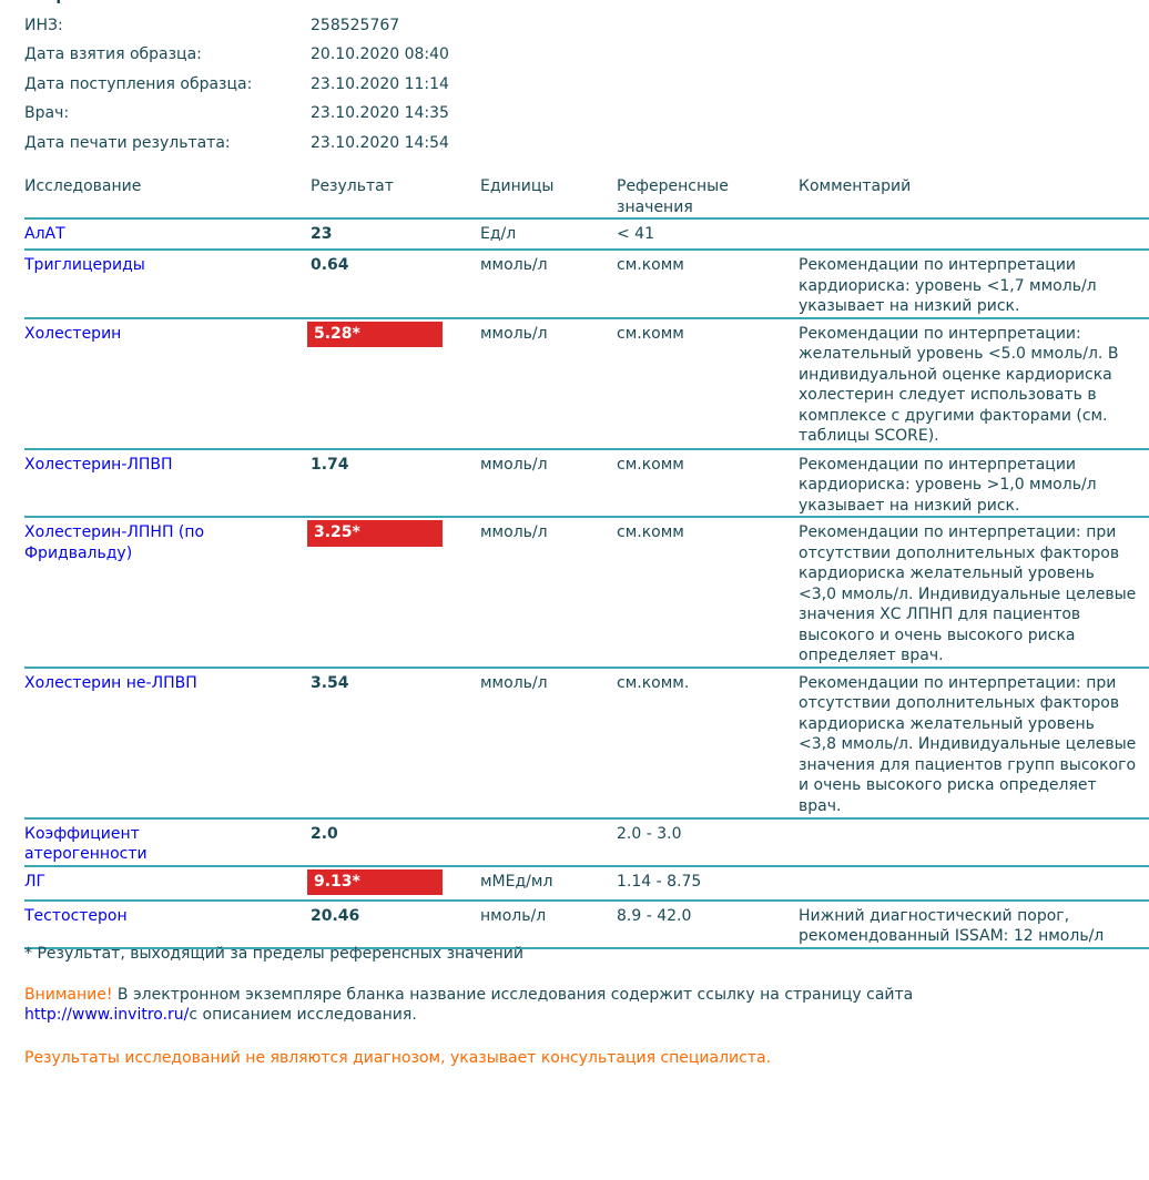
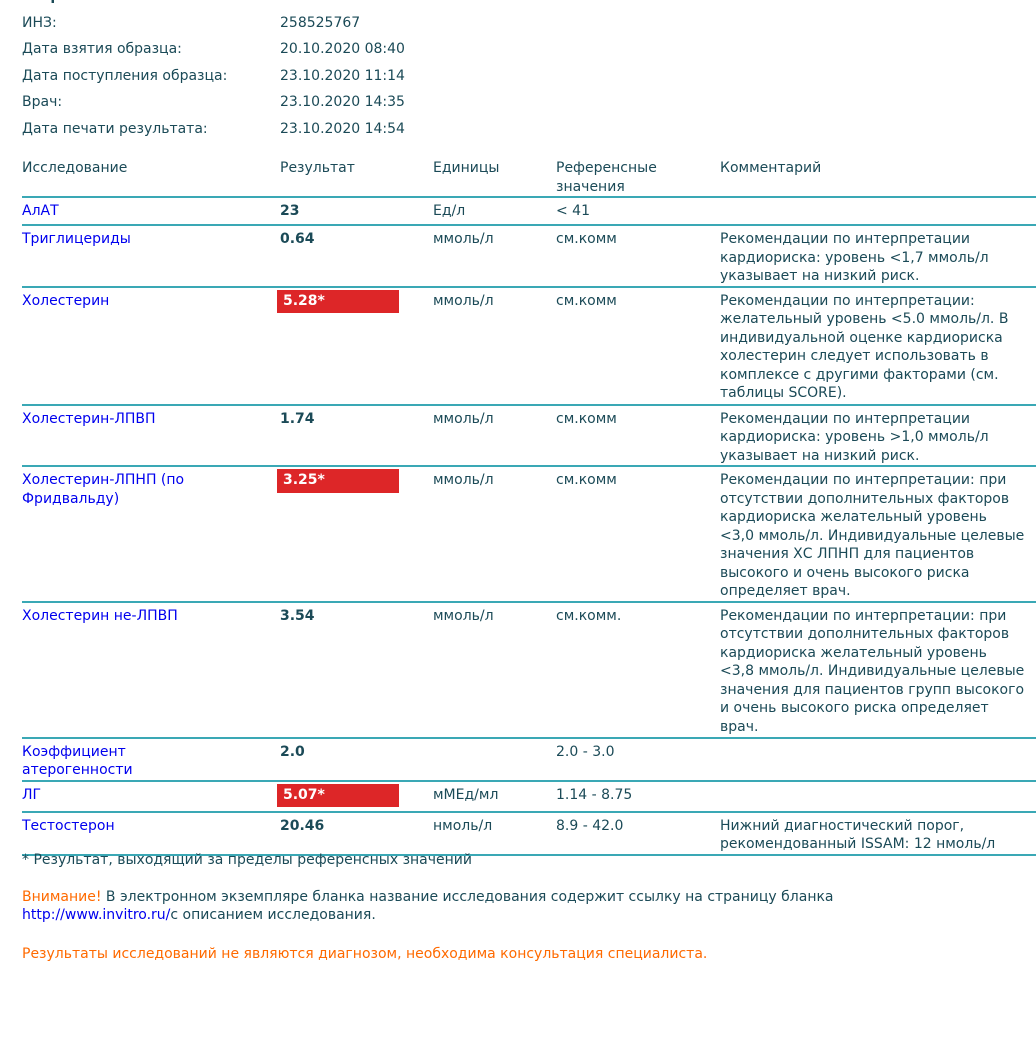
  ИНЗ:
  258525767
  Дата взятия образца:
  20.10.2020 08:40
  Дата поступления образца:
  23.10.2020 11:14
  Врач:
  23.10.2020 14:35
  Дата печати результата:
  23.10.2020 14:54
  Исследование	Результат	Единицы	Референсные значения	Комментарий
  АлАТ	23	Ед/л	< 41
  Триглицериды	0.64	ммоль/л	см.комм	Рекомендации по интерпретации кардиориска: уровень <1,7 ммоль/л указывает на низкий риск.
  Холестерин	5.28*	ммоль/л	см.комм	Рекомендации по интерпретации: желательный уровень <5.0 ммоль/л. В индивидуальной оценке кардиориска холестерин следует использовать в комплексе с другими факторами (см. таблицы SCORE).
  Холестерин-ЛПВП	1.74	ммоль/л	см.комм	Рекомендации по интерпретации кардиориска: уровень >1,0 ммоль/л указывает на низкий риск.
  Холестерин-ЛПНП (по Фридвальду)	3.25*	ммоль/л	см.комм	Рекомендации по интерпретации: при отсутствии дополнительных факторов кардиориска желательный уровень <3,0 ммоль/л. Индивидуальные целевые значения ХС ЛПНП для пациентов высокого и очень высокого риска определяет врач.
  Холестерин не-ЛПВП	3.54	ммоль/л	см.комм.	Рекомендации по интерпретации: при отсутствии дополнительных факторов кардиориска желательный уровень <3,8 ммоль/л. Индивидуальные целевые значения для пациентов групп высокого и очень высокого риска определяет врач.
  Коэффициент атерогенности	2.0		2.0 - 3.0
- ЛГ	9.13*	мМЕд/мл	1.14 - 8.75
+ ЛГ	5.07*	мМЕд/мл	1.14 - 8.75
  Тестостерон	20.46	нмоль/л	8.9 - 42.0	Нижний диагностический порог, рекомендованный ISSAM: 12 нмоль/л
  * Результат, выходящий за пределы референсных значений
- Внимание! В электронном экземпляре бланка название исследования содержит ссылку на страницу сайта http://www.invitro.ru/с описанием исследования.
+ Внимание! В электронном экземпляре бланка название исследования содержит ссылку на страницу бланка http://www.invitro.ru/с описанием исследования.
- Результаты исследований не являются диагнозом, указывает консультация специалиста.
+ Результаты исследований не являются диагнозом, необходима консультация специалиста.
